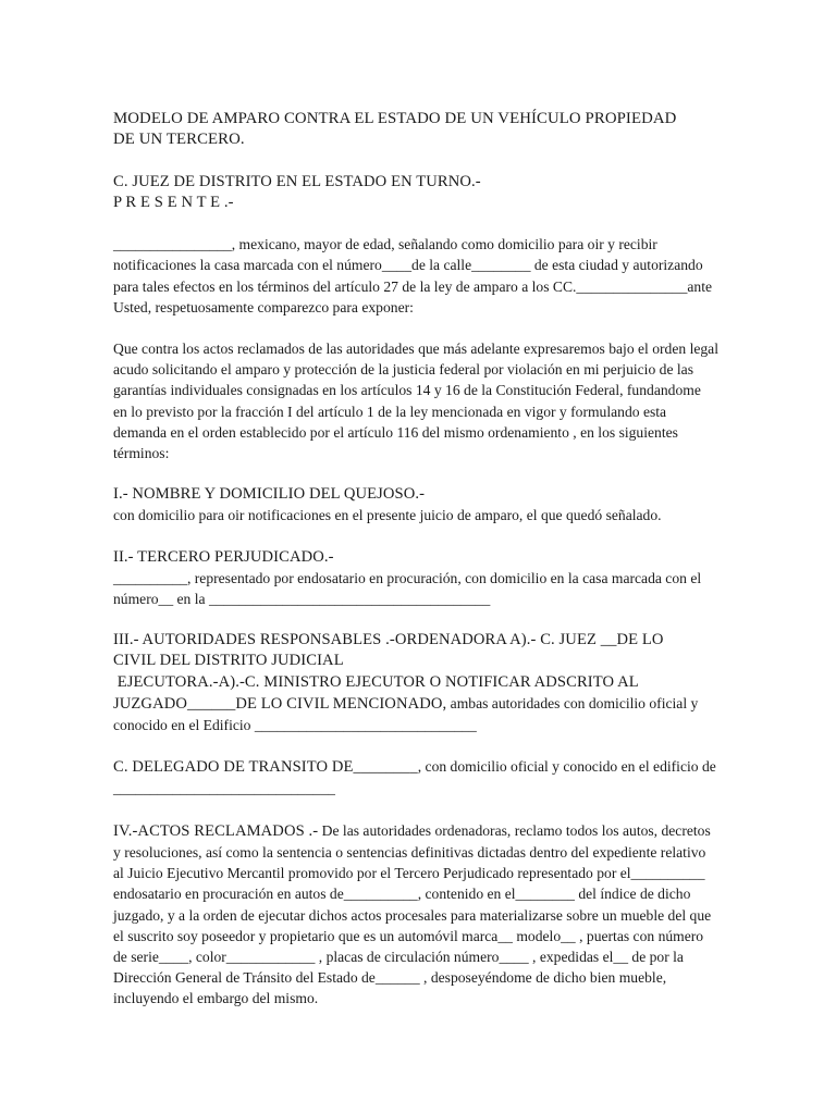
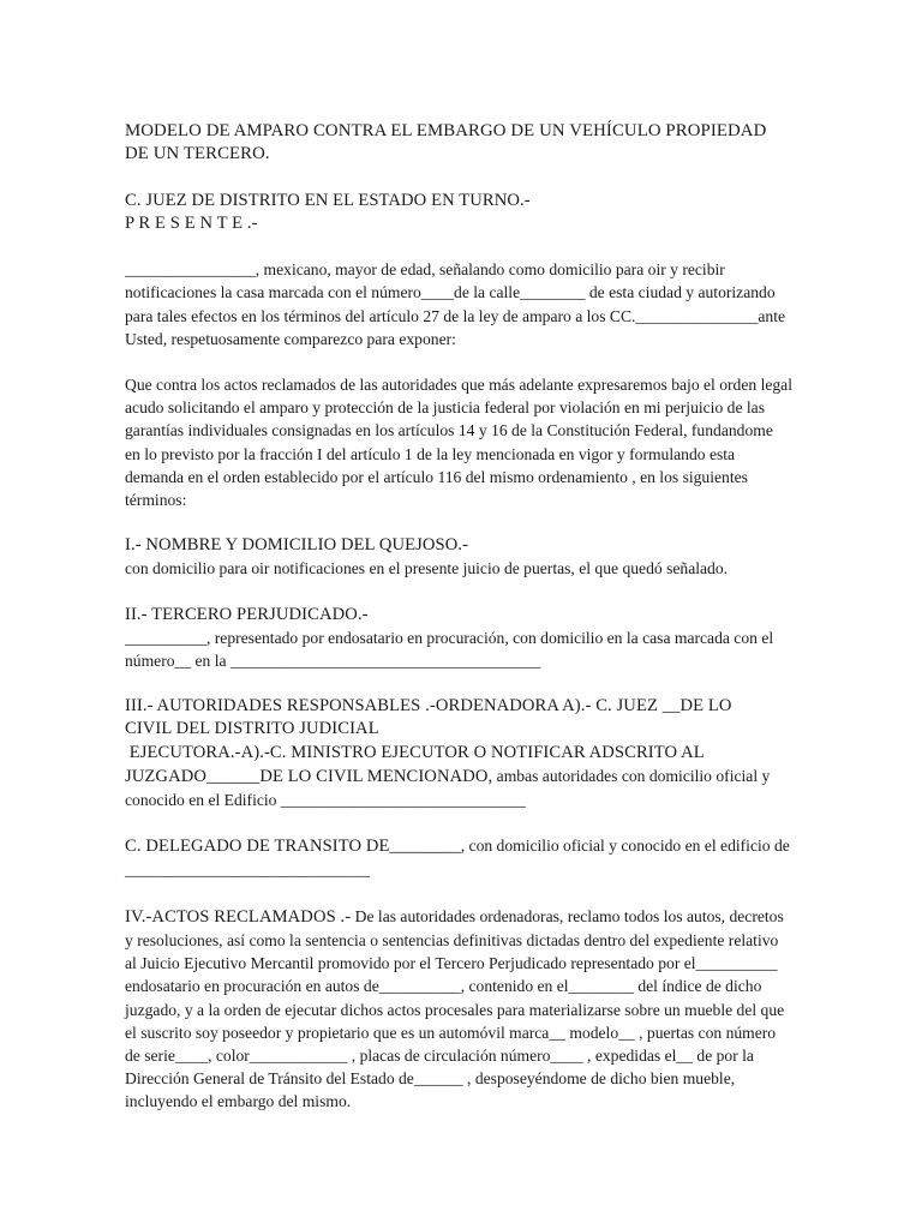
- MODELO DE AMPARO CONTRA EL ESTADO DE UN VEHÍCULO PROPIEDAD
+ MODELO DE AMPARO CONTRA EL EMBARGO DE UN VEHÍCULO PROPIEDAD
  DE UN TERCERO.
  C. JUEZ DE DISTRITO EN EL ESTADO EN TURNO.-
  P R E S E N T E .-
  ________________, mexicano, mayor de edad, señalando como domicilio para oir y recibir notificaciones la casa marcada con el número____de la calle________ de esta ciudad y autorizando para tales efectos en los términos del artículo 27 de la ley de amparo a los CC._______________ante Usted, respetuosamente comparezco para exponer:
  Que contra los actos reclamados de las autoridades que más adelante expresaremos bajo el orden legal acudo solicitando el amparo y protección de la justicia federal por violación en mi perjuicio de las garantías individuales consignadas en los artículos 14 y 16 de la Constitución Federal, fundandome en lo previsto por la fracción I del artículo 1 de la ley mencionada en vigor y formulando esta demanda en el orden establecido por el artículo 116 del mismo ordenamiento , en los siguientes términos:
  I.- NOMBRE Y DOMICILIO DEL QUEJOSO.-
- con domicilio para oir notificaciones en el presente juicio de amparo, el que quedó señalado.
+ con domicilio para oir notificaciones en el presente juicio de puertas, el que quedó señalado.
  II.- TERCERO PERJUDICADO.-
  __________, representado por endosatario en procuración, con domicilio en la casa marcada con el número__ en la ______________________________________
  III.- AUTORIDADES RESPONSABLES .-ORDENADORA A).- C. JUEZ __DE LO
  CIVIL DEL DISTRITO JUDICIAL
  EJECUTORA.-A).-C. MINISTRO EJECUTOR O NOTIFICAR ADSCRITO AL
  JUZGADO______DE LO CIVIL MENCIONADO, ambas autoridades con domicilio oficial y conocido en el Edificio ______________________________
  C. DELEGADO DE TRANSITO DE________, con domicilio oficial y conocido en el edificio de ______________________________
  IV.-ACTOS RECLAMADOS .- De las autoridades ordenadoras, reclamo todos los autos, decretos y resoluciones, así como la sentencia o sentencias definitivas dictadas dentro del expediente relativo al Juicio Ejecutivo Mercantil promovido por el Tercero Perjudicado representado por el__________ endosatario en procuración en autos de__________, contenido en el________ del índice de dicho juzgado, y a la orden de ejecutar dichos actos procesales para materializarse sobre un mueble del que el suscrito soy poseedor y propietario que es un automóvil marca__ modelo__ , puertas con número de serie____, color____________ , placas de circulación número____ , expedidas el__ de por la Dirección General de Tránsito del Estado de______ , desposeyéndome de dicho bien mueble, incluyendo el embargo del mismo.
